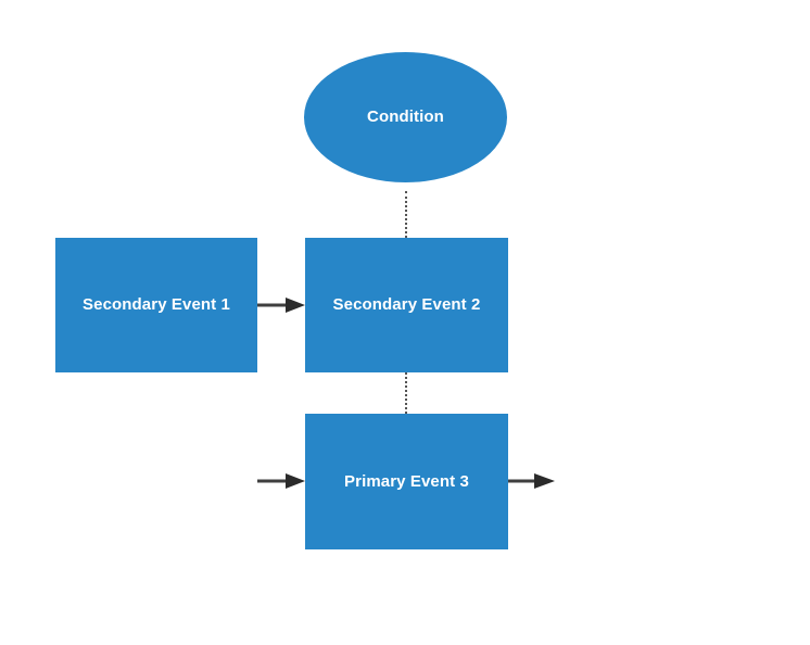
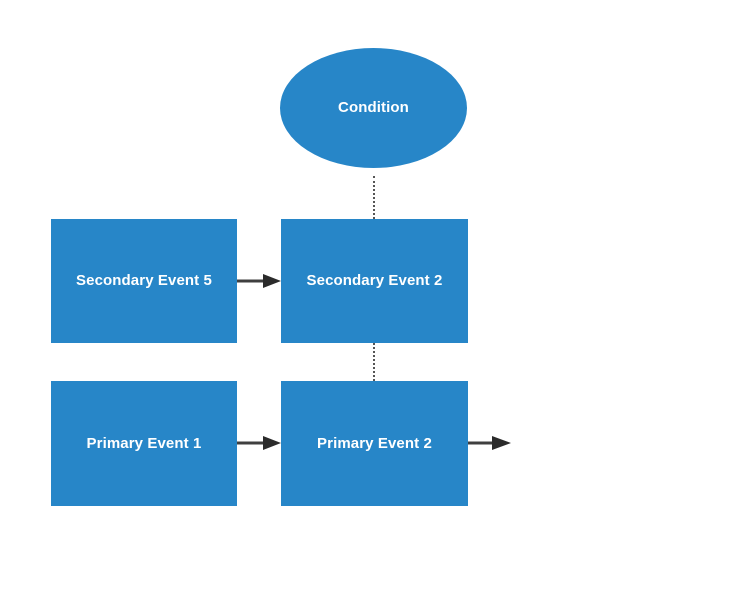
  Condition
- Secondary Event 1
+ Secondary Event 5
  Secondary Event 2
+ Primary Event 1
- Primary Event 3
+ Primary Event 2
